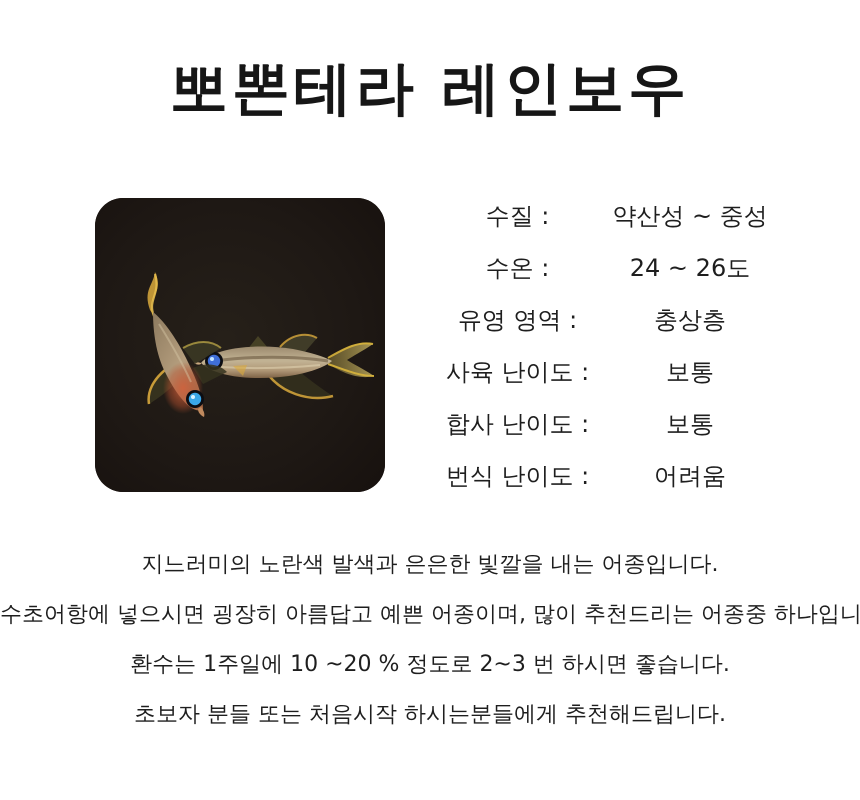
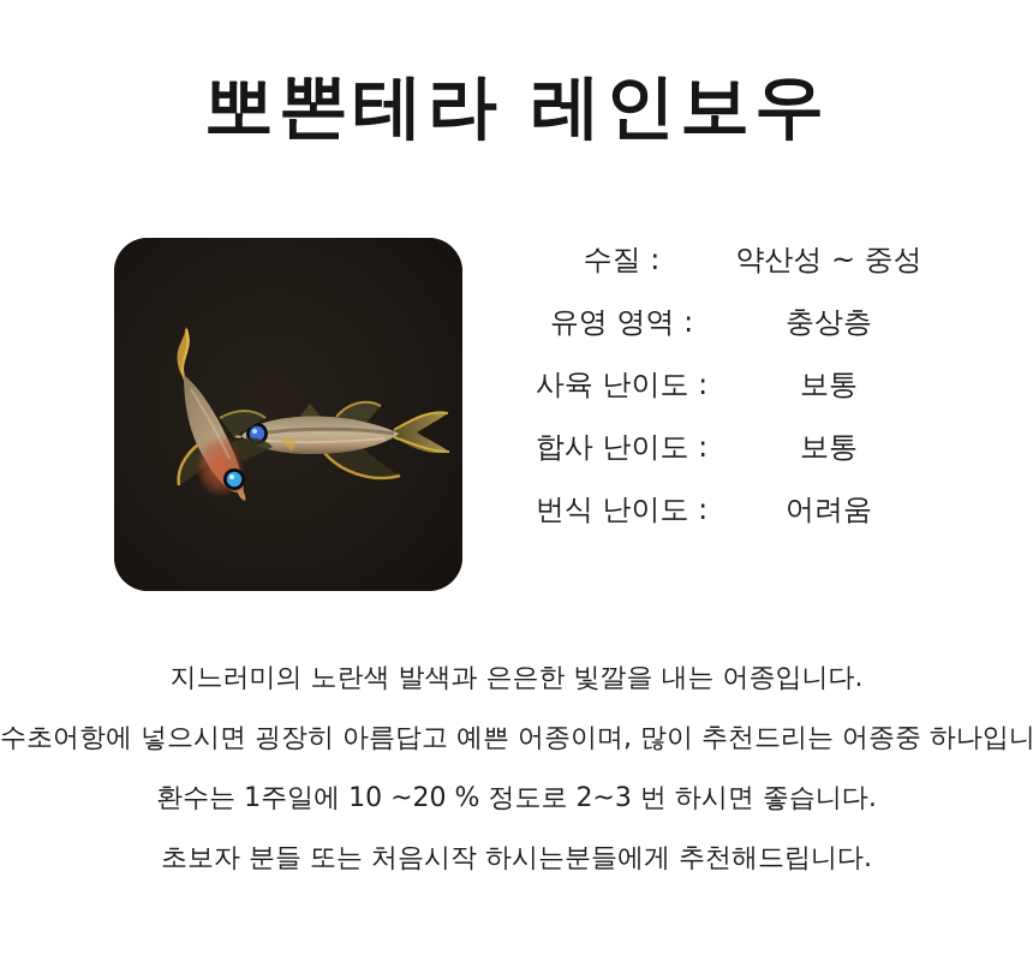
  뽀뽄테라 레인보우
  수질 :
  약산성 ~ 중성
- 수온 :
- 24 ~ 26도
  유영 영역 :
  충상층
  사육 난이도 :
  보통
  합사 난이도 :
  보통
  번식 난이도 :
  어려움
  지느러미의 노란색 발색과 은은한 빛깔을 내는 어종입니다.
  수초어항에 넣으시면 굉장히 아름답고 예쁜 어종이며, 많이 추천드리는 어종중 하나입니
  환수는 1주일에 10 ~20 % 정도로 2~3 번 하시면 좋습니다.
  초보자 분들 또는 처음시작 하시는분들에게 추천해드립니다.
